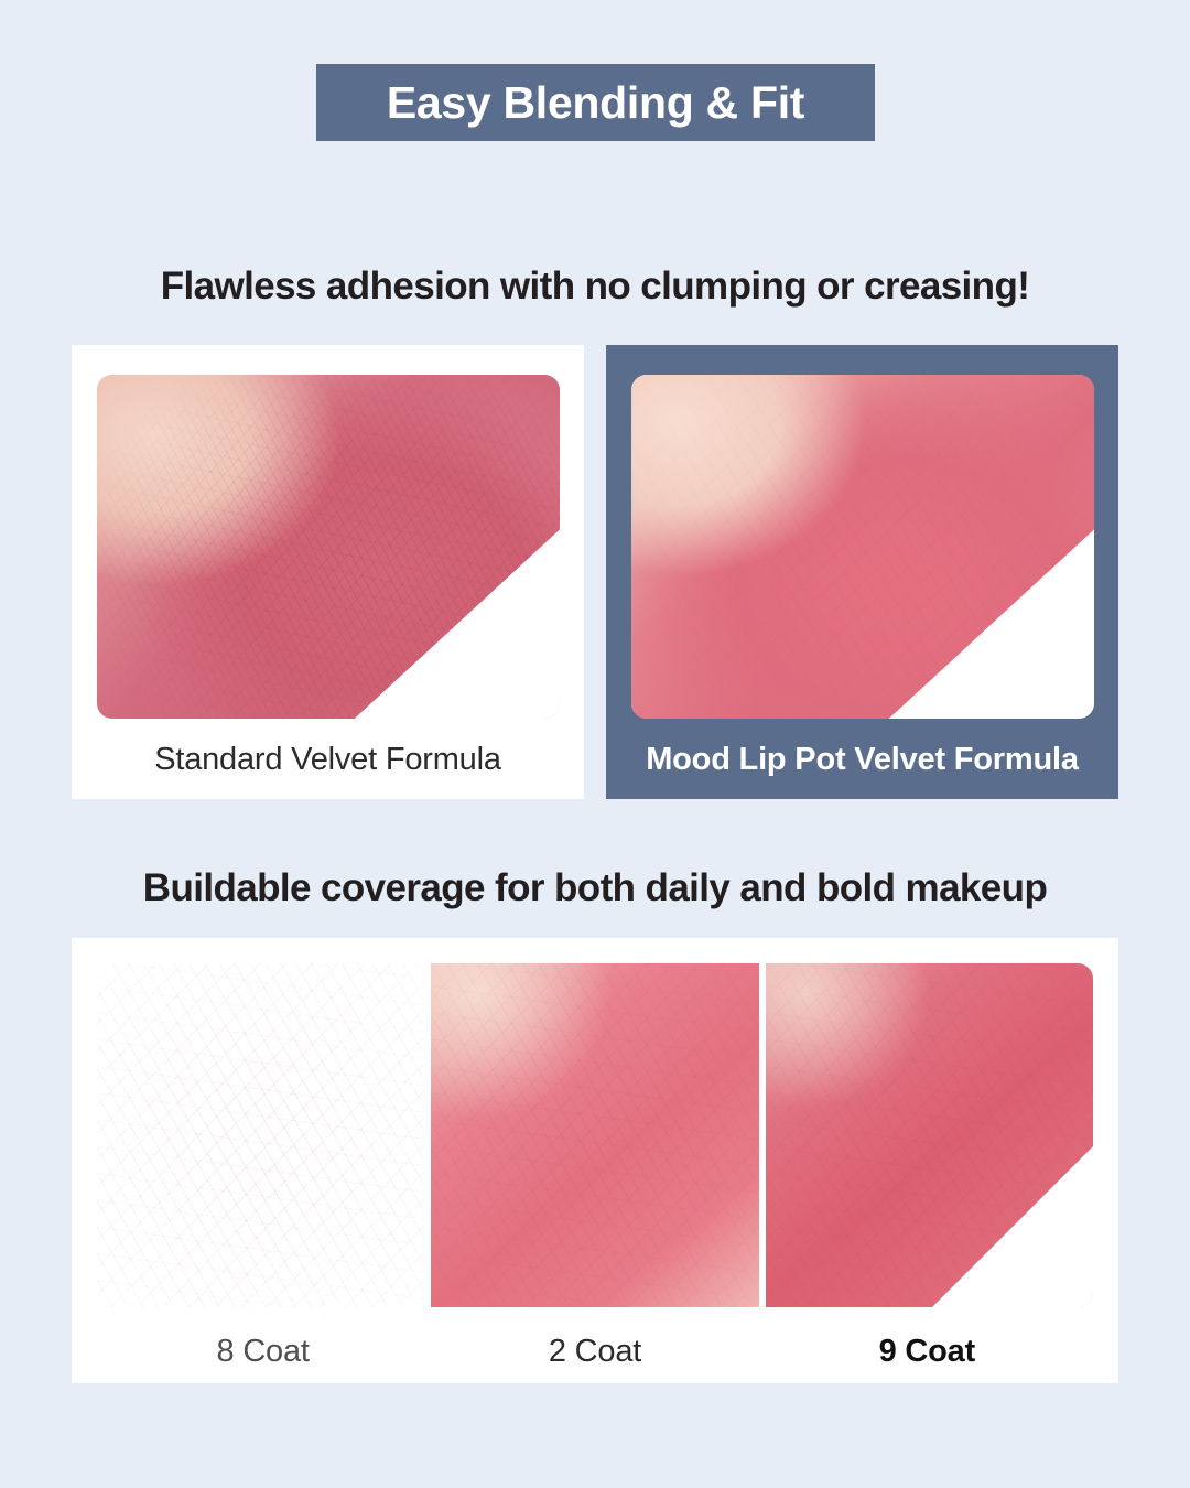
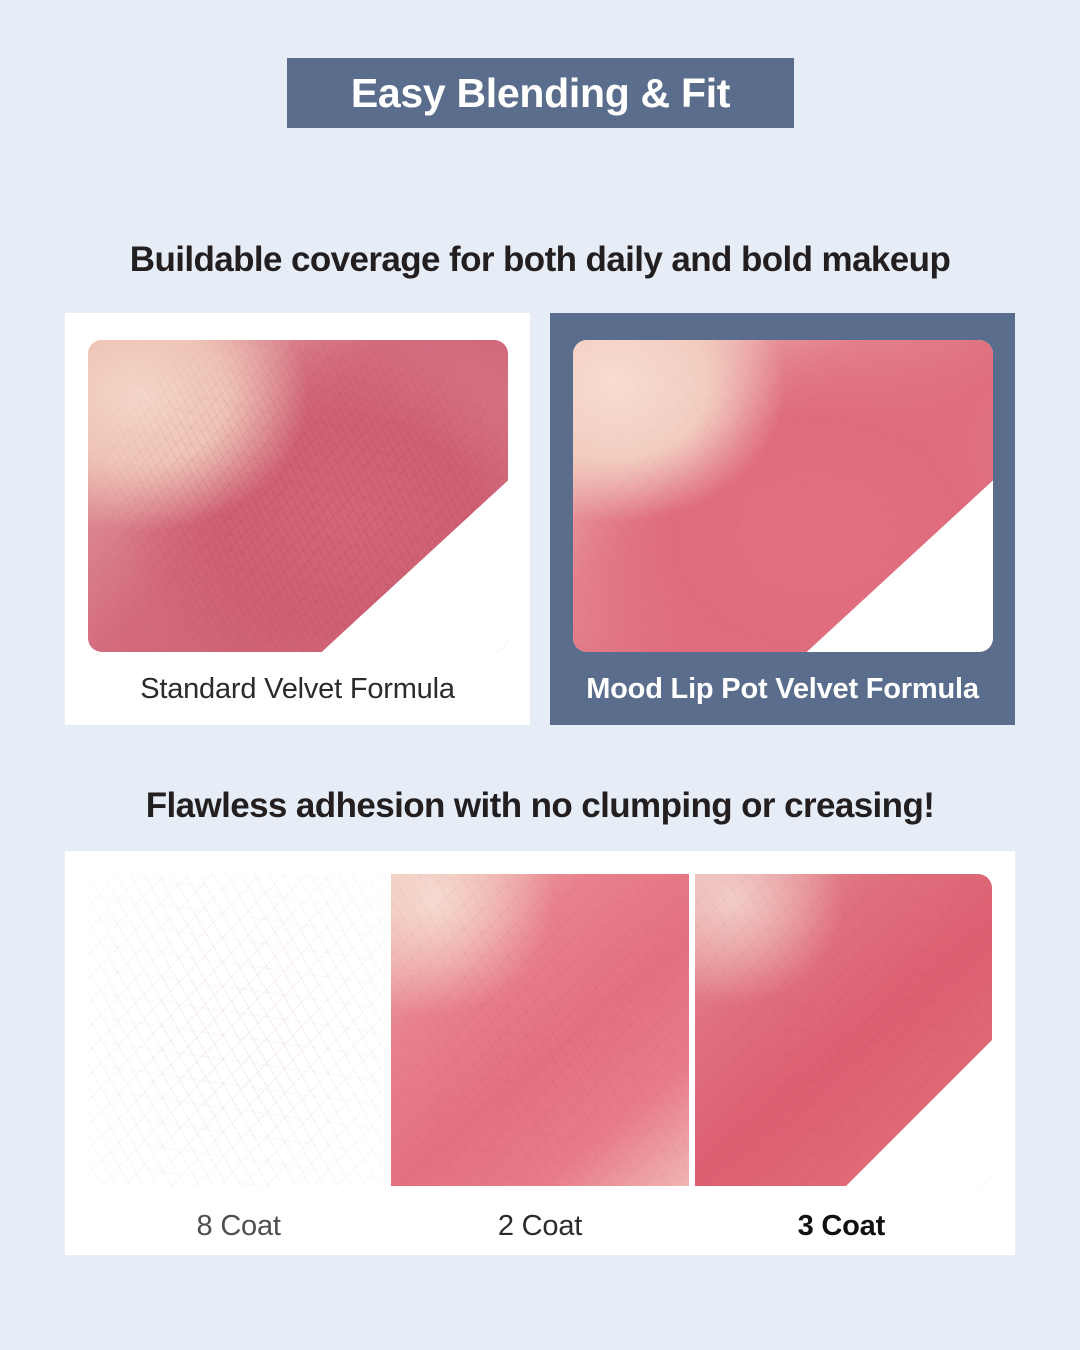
  Easy Blending & Fit
- Flawless adhesion with no clumping or creasing!
+ Buildable coverage for both daily and bold makeup
  Standard Velvet Formula
  Mood Lip Pot Velvet Formula
- Buildable coverage for both daily and bold makeup
+ Flawless adhesion with no clumping or creasing!
  8 Coat
  2 Coat
- 9 Coat
+ 3 Coat
